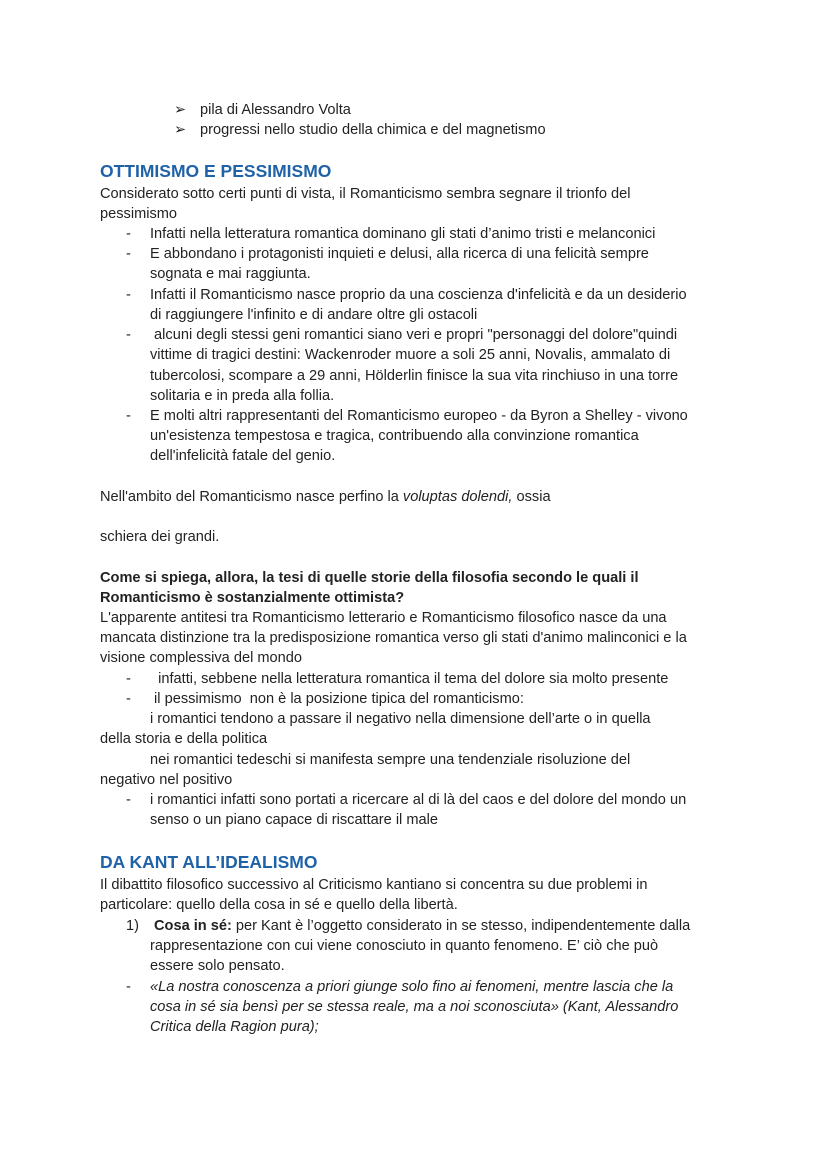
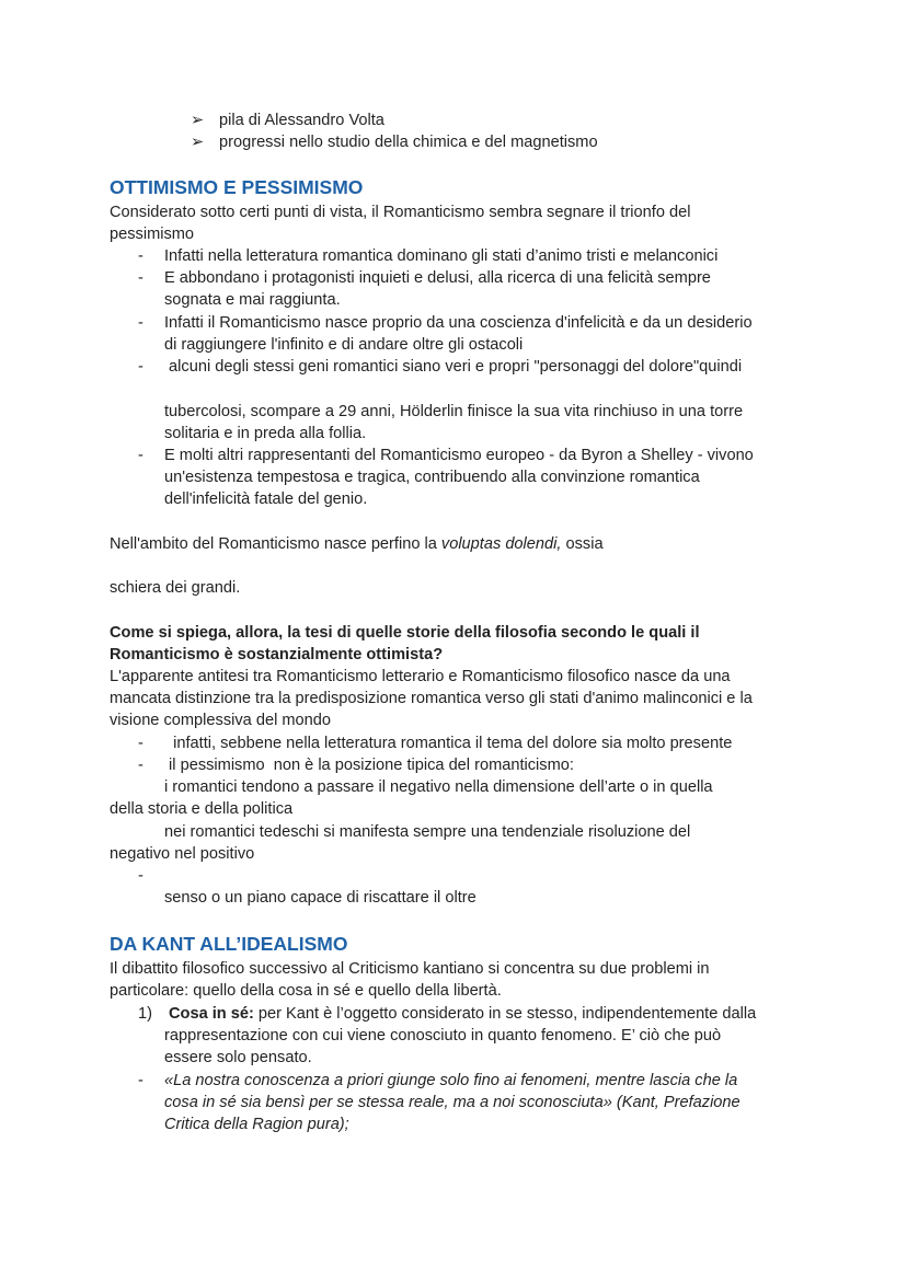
  ➢
  pila di Alessandro Volta
  ➢
  progressi nello studio della chimica e del magnetismo
  OTTIMISMO E PESSIMISMO
  Considerato sotto certi punti di vista, il Romanticismo sembra segnare il trionfo del
  pessimismo
  -
  Infatti nella letteratura romantica dominano gli stati d’animo tristi e melanconici
  -
  E abbondano i protagonisti inquieti e delusi, alla ricerca di una felicità sempre
  sognata e mai raggiunta.
  -
  Infatti il Romanticismo nasce proprio da una coscienza d'infelicità e da un desiderio
  di raggiungere l'infinito e di andare oltre gli ostacoli
  -
  alcuni degli stessi geni romantici siano veri e propri "personaggi del dolore"quindi
- vittime di tragici destini: Wackenroder muore a soli 25 anni, Novalis, ammalato di
  tubercolosi, scompare a 29 anni, Hölderlin finisce la sua vita rinchiuso in una torre
  solitaria e in preda alla follia.
  -
  E molti altri rappresentanti del Romanticismo europeo - da Byron a Shelley - vivono
  un'esistenza tempestosa e tragica, contribuendo alla convinzione romantica
  dell'infelicità fatale del genio.
  Nell'ambito del Romanticismo nasce perfino la voluptas dolendi, ossia
  schiera dei grandi.
  Come si spiega, allora, la tesi di quelle storie della filosofia secondo le quali il
  Romanticismo è sostanzialmente ottimista?
  L'apparente antitesi tra Romanticismo letterario e Romanticismo filosofico nasce da una
  mancata distinzione tra la predisposizione romantica verso gli stati d'animo malinconici e la
  visione complessiva del mondo
  -
  infatti, sebbene nella letteratura romantica il tema del dolore sia molto presente
  -
  il pessimismo non è la posizione tipica del romanticismo:
  i romantici tendono a passare il negativo nella dimensione dell’arte o in quella
  della storia e della politica
  nei romantici tedeschi si manifesta sempre una tendenziale risoluzione del
  negativo nel positivo
  -
- i romantici infatti sono portati a ricercare al di là del caos e del dolore del mondo un
- senso o un piano capace di riscattare il male
+ senso o un piano capace di riscattare il oltre
  DA KANT ALL’IDEALISMO
  Il dibattito filosofico successivo al Criticismo kantiano si concentra su due problemi in
  particolare: quello della cosa in sé e quello della libertà.
  1)
  Cosa in sé: per Kant è l’oggetto considerato in se stesso, indipendentemente dalla
  rappresentazione con cui viene conosciuto in quanto fenomeno. E’ ciò che può
  essere solo pensato.
  -
  «La nostra conoscenza a priori giunge solo fino ai fenomeni, mentre lascia che la
- cosa in sé sia bensì per se stessa reale, ma a noi sconosciuta» (Kant, Alessandro
+ cosa in sé sia bensì per se stessa reale, ma a noi sconosciuta» (Kant, Prefazione
  Critica della Ragion pura);
